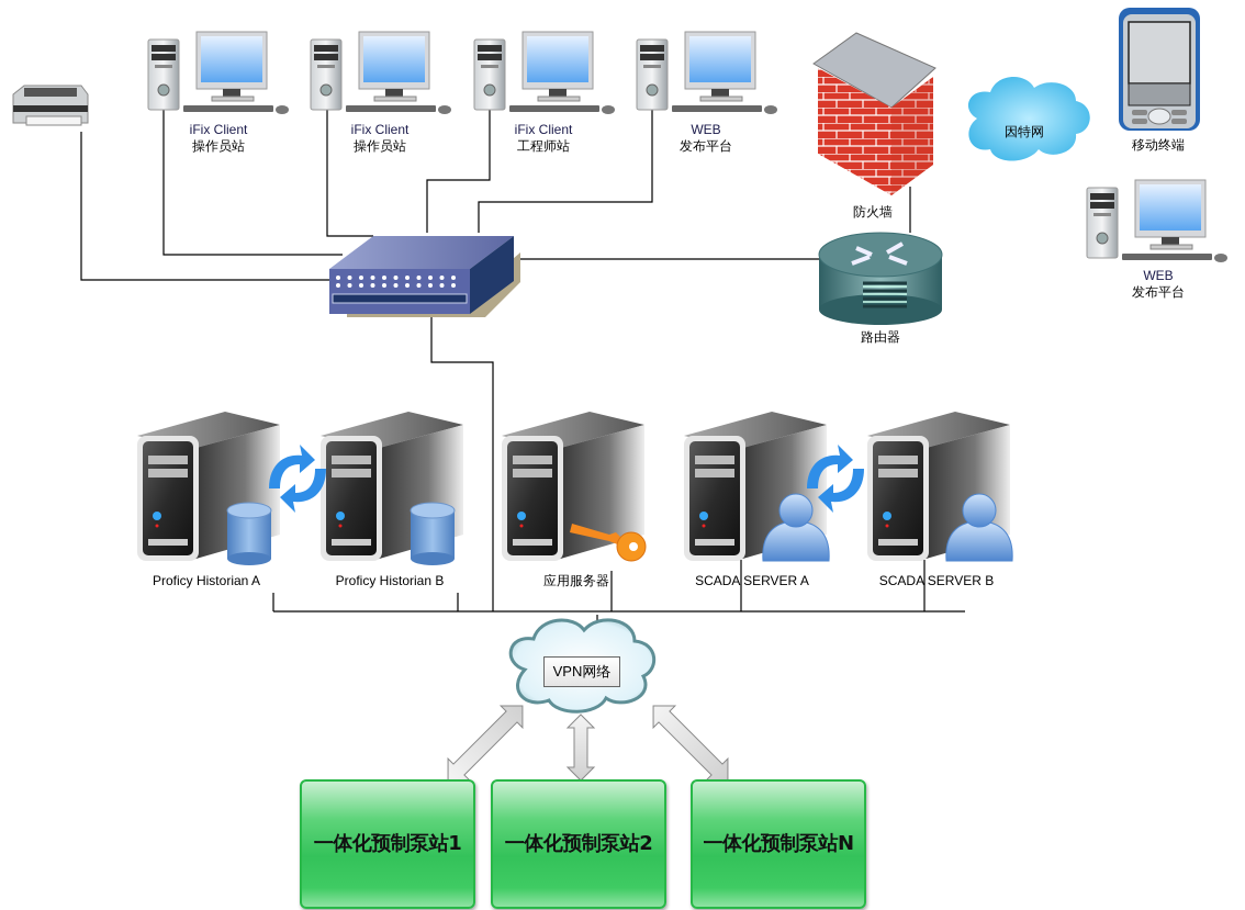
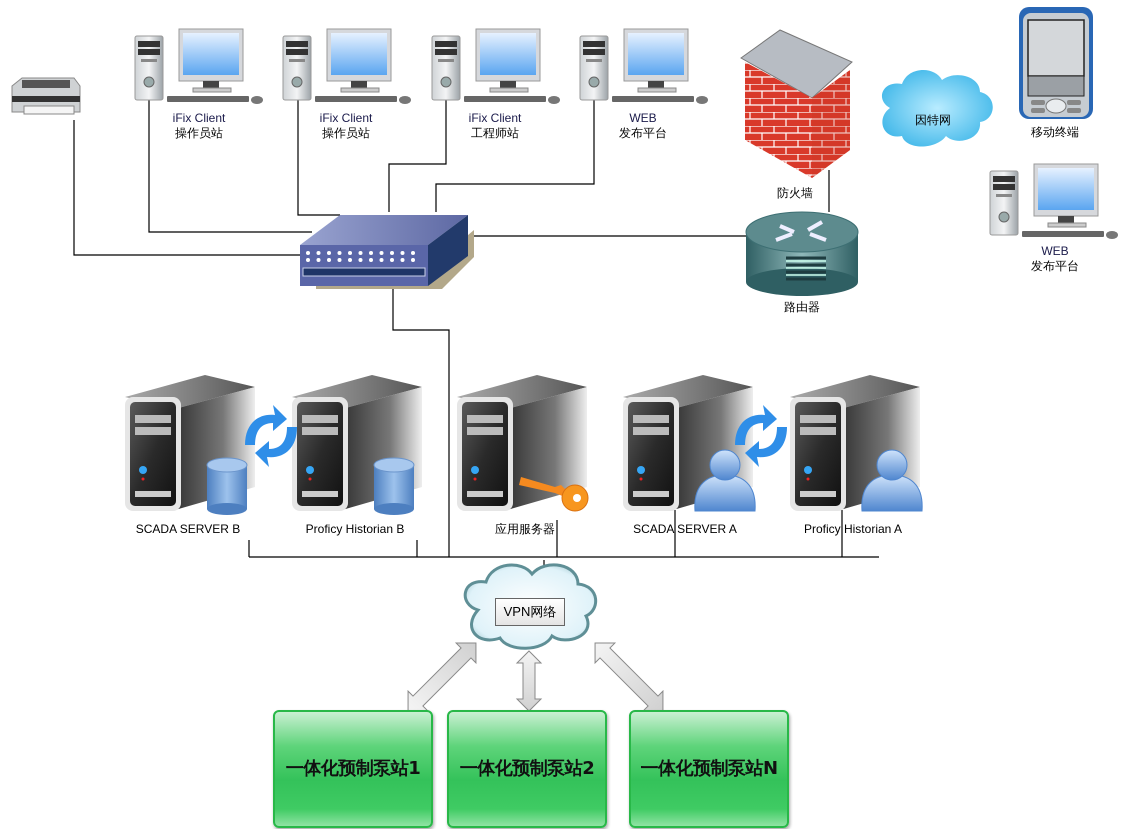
  iFix Client
  操作员站
  iFix Client
  操作员站
  iFix Client
  工程师站
  WEB
  发布平台
  防火墙
  路由器
  因特网
  移动终端
  WEB
  发布平台
- Proficy Historian A
+ SCADA SERVER B
  Proficy Historian B
  应用服务器
  SCADA SERVER A
- SCADA SERVER B
+ Proficy Historian A
  VPN网络
  一体化预制泵站1
  一体化预制泵站2
  一体化预制泵站N
